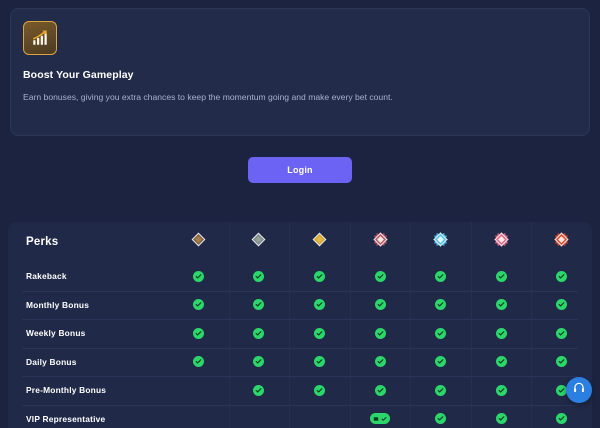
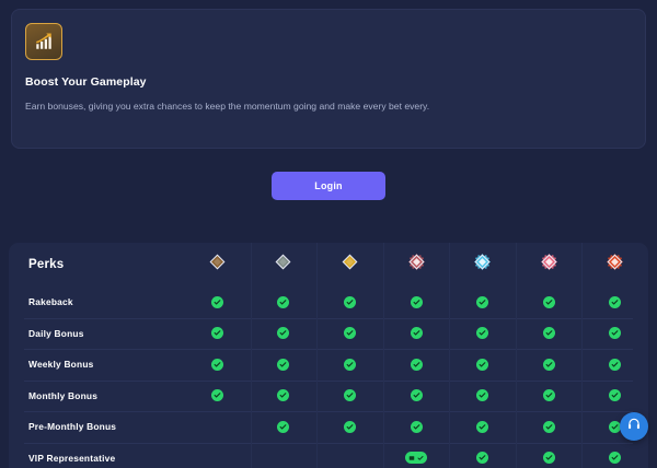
  Boost Your Gameplay
- Earn bonuses, giving you extra chances to keep the momentum going and make every bet count.
+ Earn bonuses, giving you extra chances to keep the momentum going and make every bet every.
  Login
  Perks
  Rakeback
- Monthly Bonus
+ Daily Bonus
  Weekly Bonus
- Daily Bonus
+ Monthly Bonus
  Pre-Monthly Bonus
  VIP Representative
